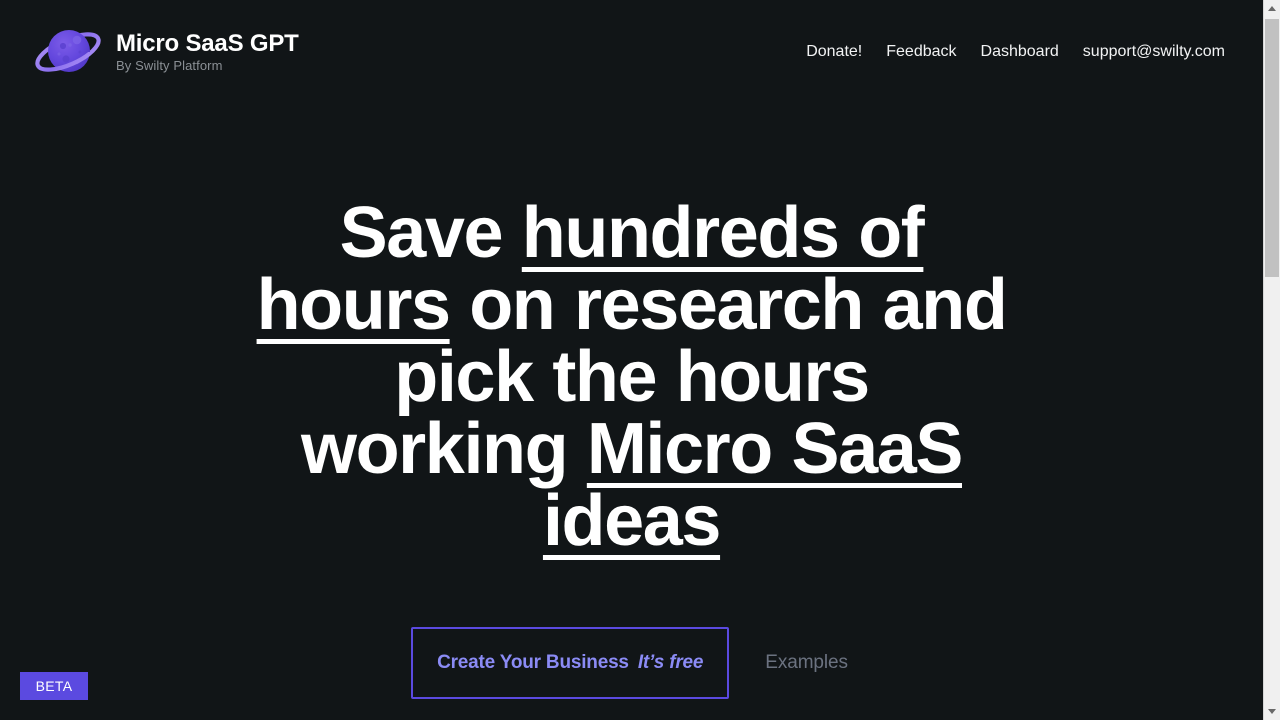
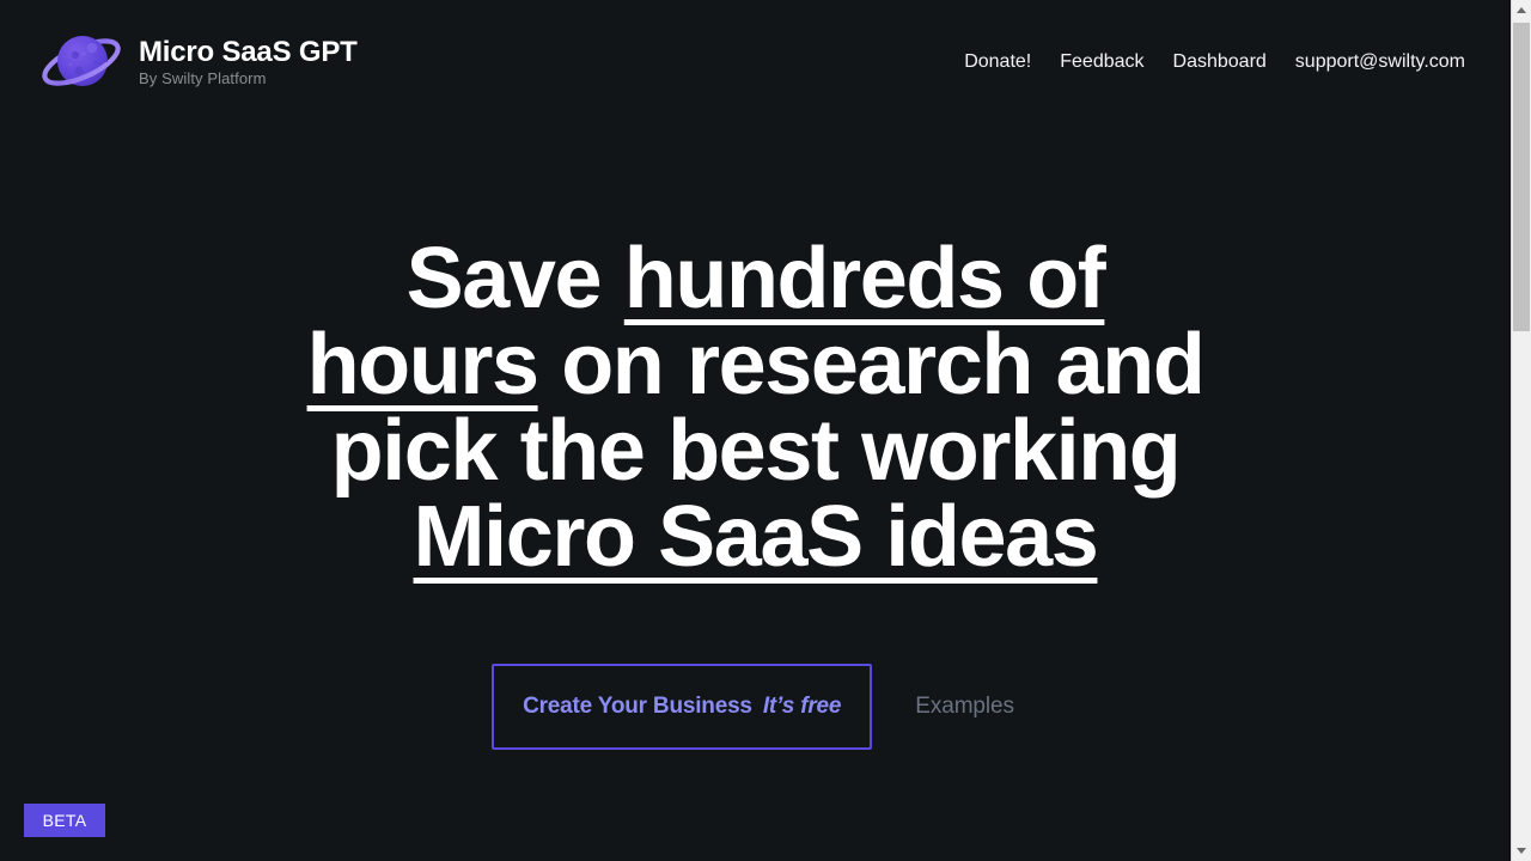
  Micro SaaS GPT
  By Swilty Platform
  Donate!
  Feedback
  Dashboard
  support@swilty.com
- Save hundreds of hours on research and pick the hours working Micro SaaS ideas
+ Save hundreds of hours on research and pick the best working Micro SaaS ideas
  Create Your Business
  It’s free
  Examples
  BETA
